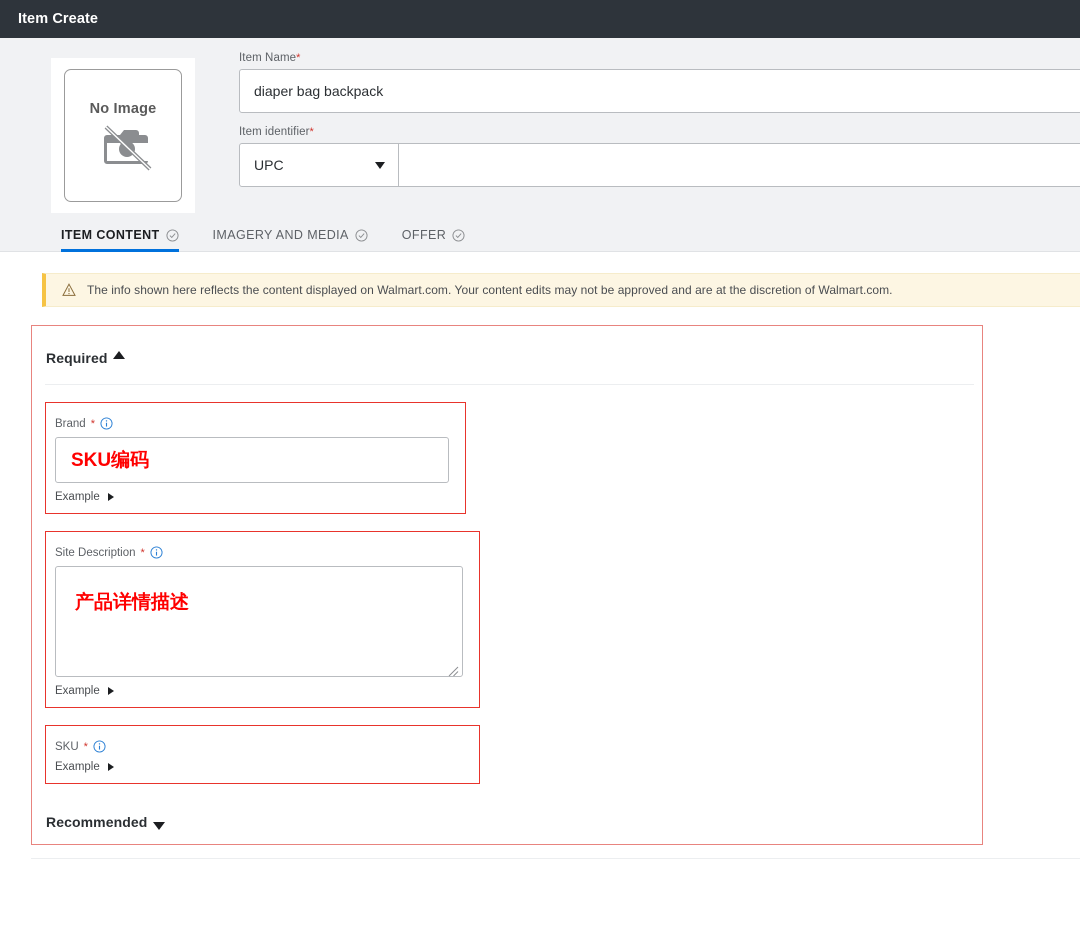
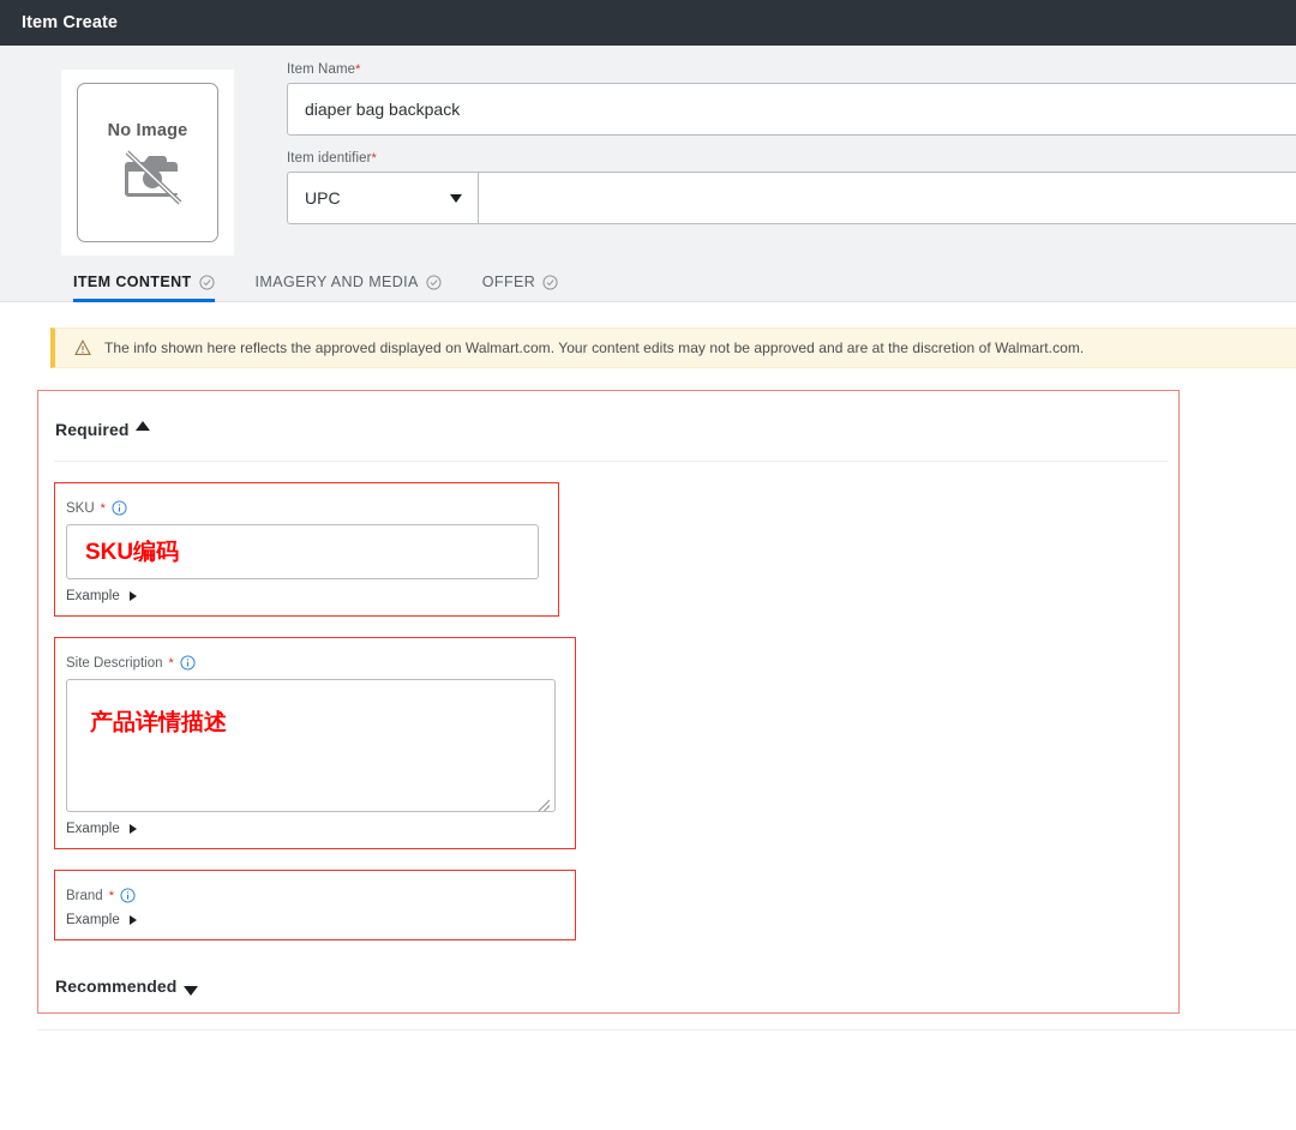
  Item Create
  No Image
  Item Name*
  diaper bag backpack
  Item identifier*
  UPC
  ITEM CONTENT
  IMAGERY AND MEDIA
  OFFER
- The info shown here reflects the content displayed on Walmart.com. Your content edits may not be approved and are at the discretion of Walmart.com.
+ The info shown here reflects the approved displayed on Walmart.com. Your content edits may not be approved and are at the discretion of Walmart.com.
  Required
- Brand
+ SKU
  *
  SKU编码
  Example
  Site Description
  *
  产品详情描述
  Example
- SKU
+ Brand
  *
  Example
  Recommended
